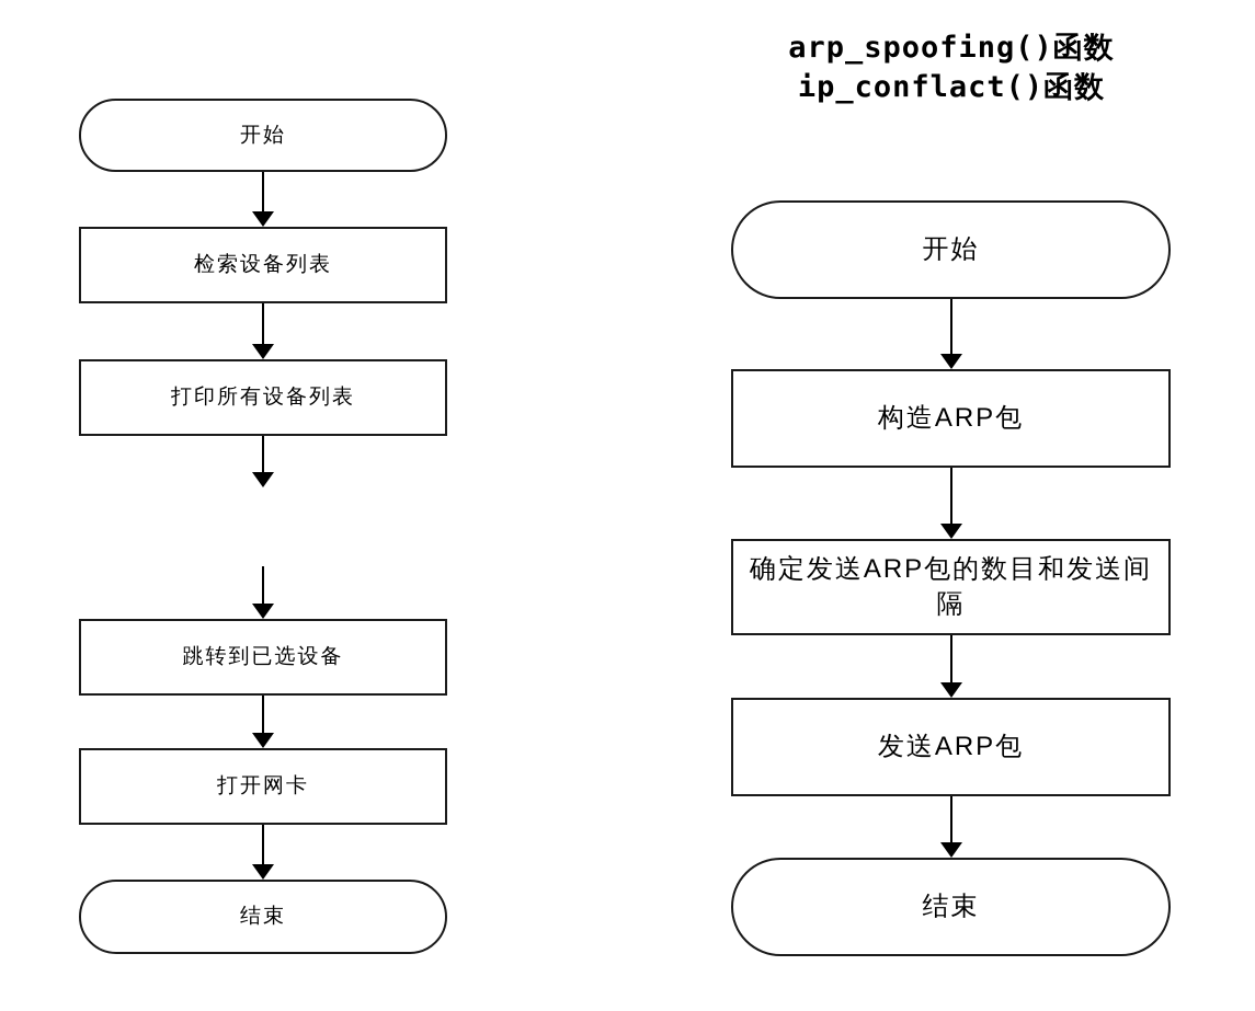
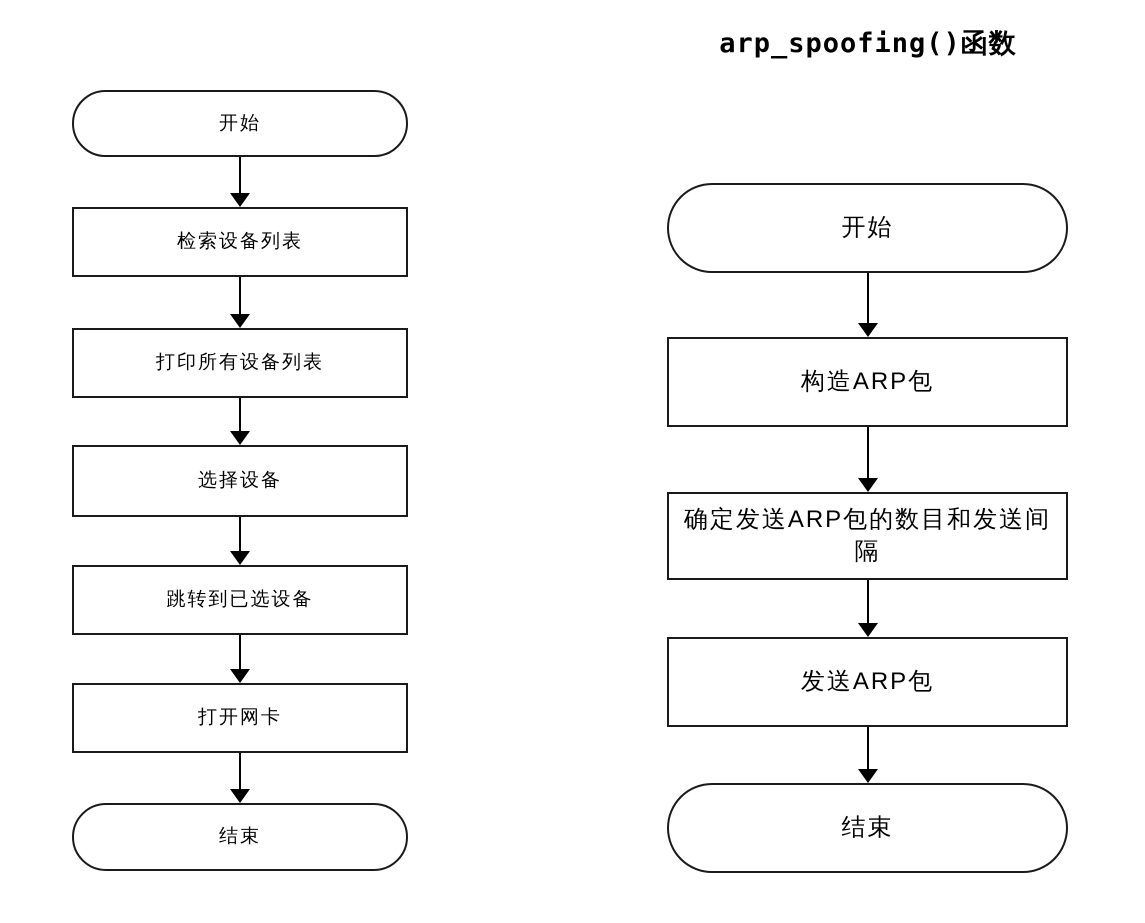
  开始
  检索设备列表
  打印所有设备列表
+ 选择设备
  跳转到已选设备
  打开网卡
  结束
  arp_spoofing()函数
- ip_conflact()函数
  开始
  构造ARP包
  确定发送ARP包的数目和发送间隔
  发送ARP包
  结束
